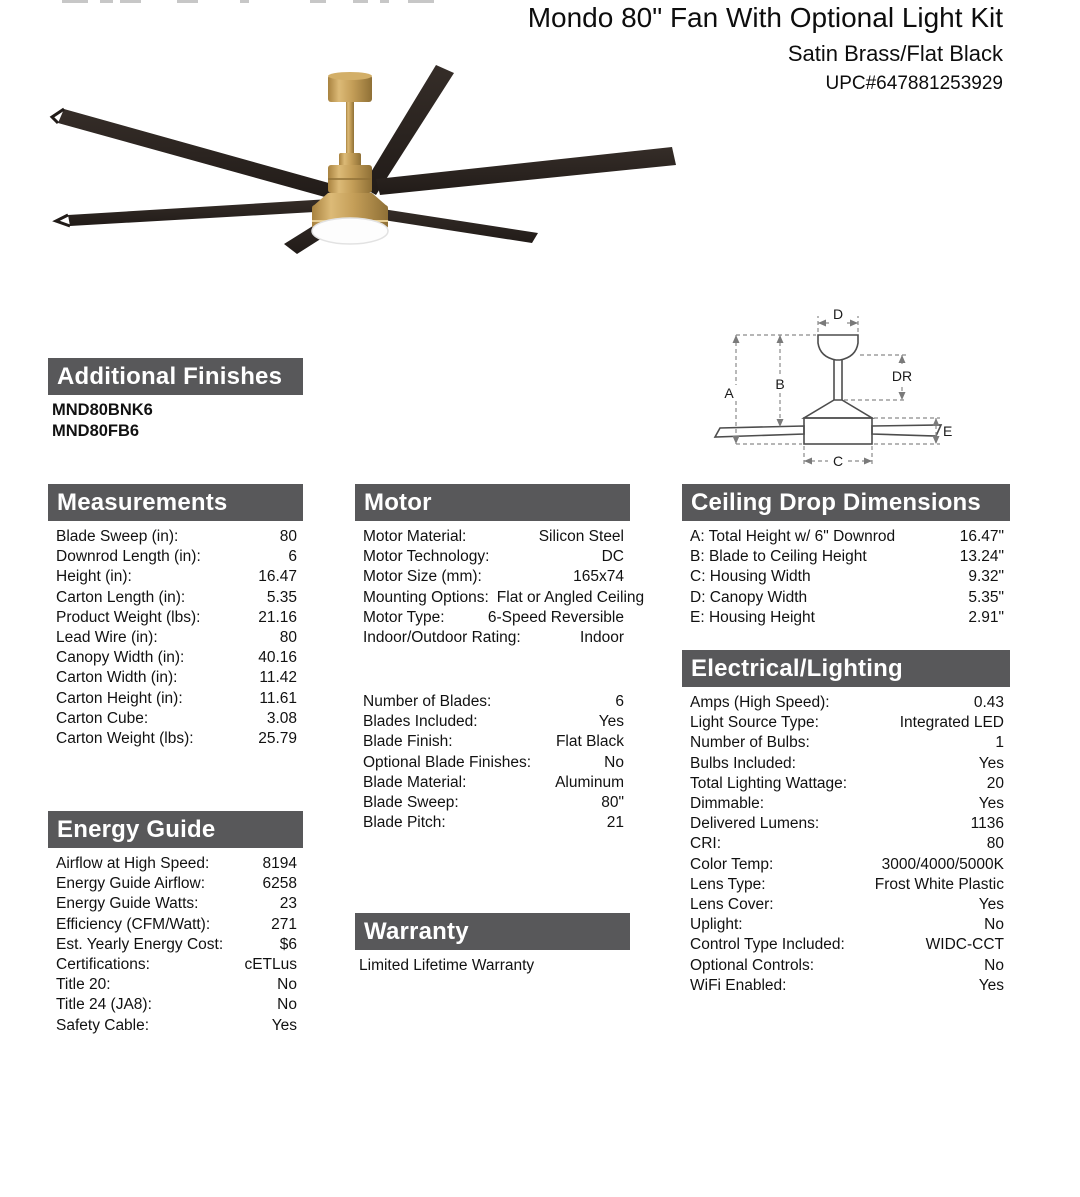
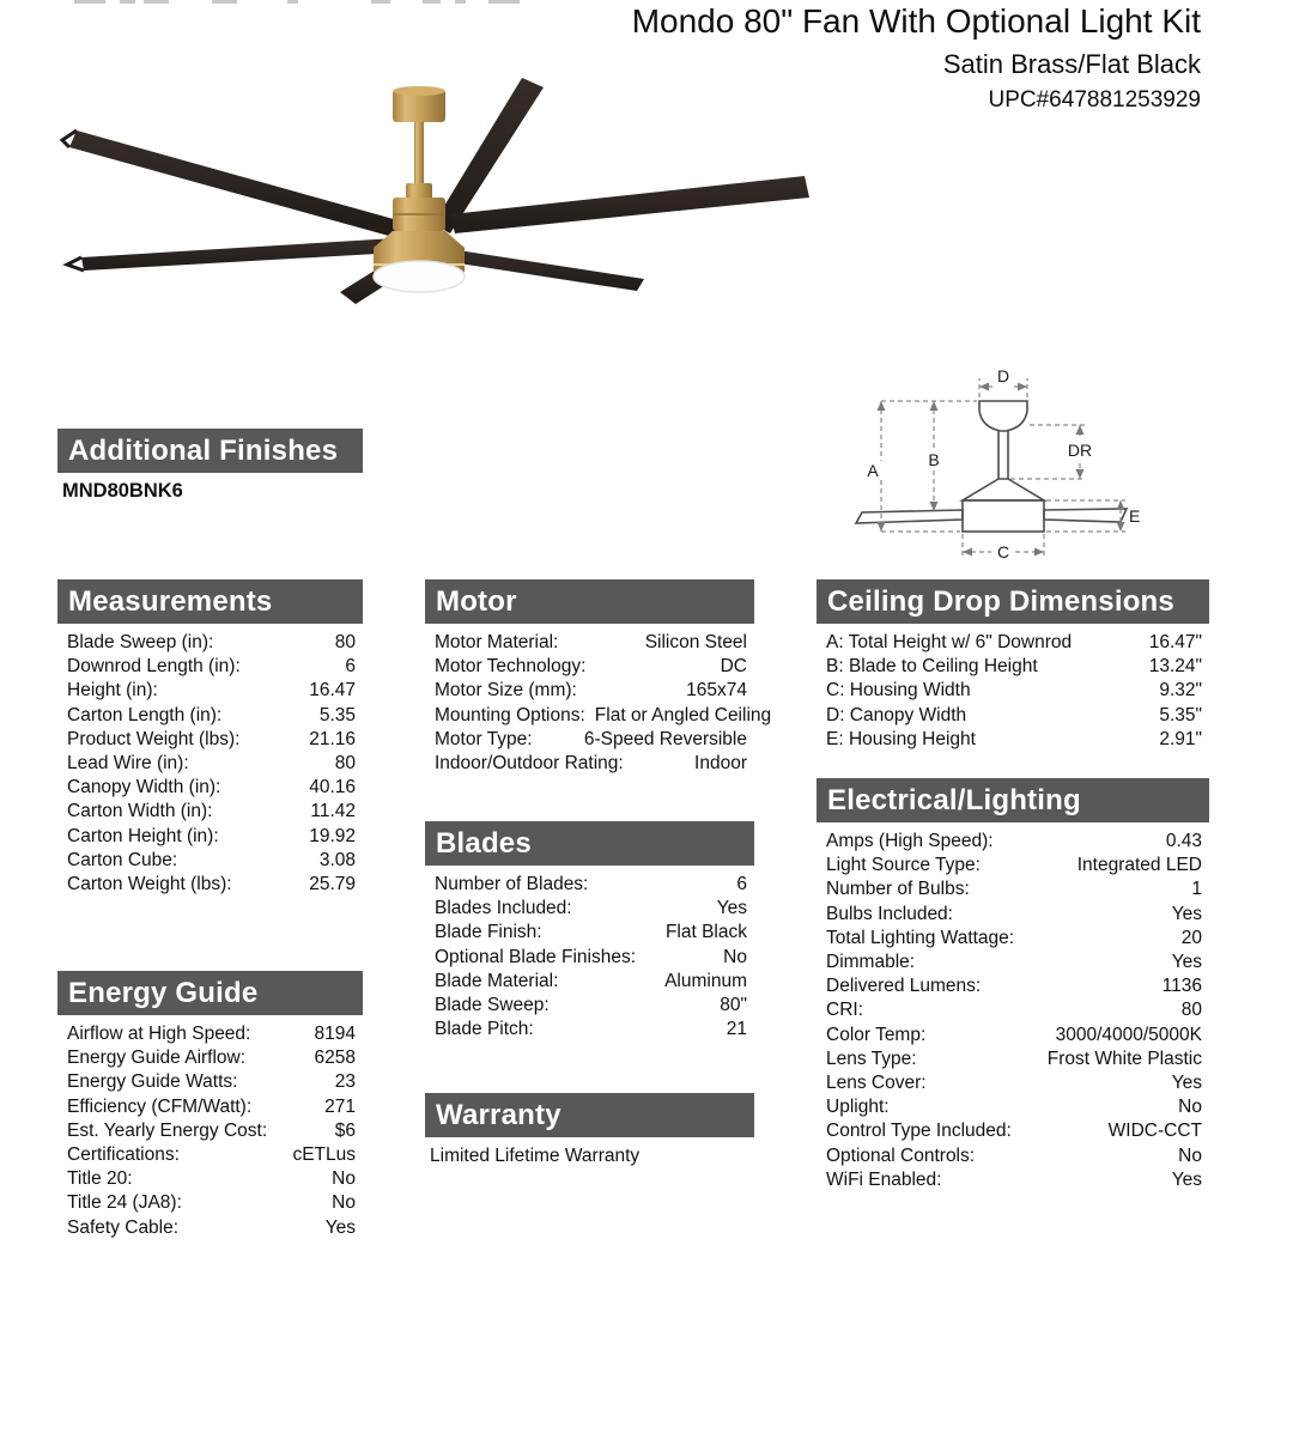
  Mondo 80" Fan With Optional Light Kit
  Satin Brass/Flat Black
  UPC#647881253929
  D
  A
  B
  DR
  E
  C
  Additional Finishes
  MND80BNK6
- MND80FB6
  Measurements
  Blade Sweep (in):
  80
  Downrod Length (in):
  6
  Height (in):
  16.47
  Carton Length (in):
  5.35
  Product Weight (lbs):
  21.16
  Lead Wire (in):
  80
  Canopy Width (in):
  40.16
  Carton Width (in):
  11.42
  Carton Height (in):
- 11.61
+ 19.92
  Carton Cube:
  3.08
  Carton Weight (lbs):
  25.79
  Energy Guide
  Airflow at High Speed:
  8194
  Energy Guide Airflow:
  6258
  Energy Guide Watts:
  23
  Efficiency (CFM/Watt):
  271
  Est. Yearly Energy Cost:
  $6
  Certifications:
  cETLus
  Title 20:
  No
  Title 24 (JA8):
  No
  Safety Cable:
  Yes
  Motor
  Motor Material:
  Silicon Steel
  Motor Technology:
  DC
  Motor Size (mm):
  165x74
  Mounting Options:
  Flat or Angled Ceiling
  Motor Type:
  6-Speed Reversible
  Indoor/Outdoor Rating:
  Indoor
+ Blades
  Number of Blades:
  6
  Blades Included:
  Yes
  Blade Finish:
  Flat Black
  Optional Blade Finishes:
  No
  Blade Material:
  Aluminum
  Blade Sweep:
  80"
  Blade Pitch:
  21
  Warranty
  Limited Lifetime Warranty
  Ceiling Drop Dimensions
  A: Total Height w/ 6" Downrod
  16.47"
  B: Blade to Ceiling Height
  13.24"
  C: Housing Width
  9.32"
  D: Canopy Width
  5.35"
  E: Housing Height
  2.91"
  Electrical/Lighting
  Amps (High Speed):
  0.43
  Light Source Type:
  Integrated LED
  Number of Bulbs:
  1
  Bulbs Included:
  Yes
  Total Lighting Wattage:
  20
  Dimmable:
  Yes
  Delivered Lumens:
  1136
  CRI:
  80
  Color Temp:
  3000/4000/5000K
  Lens Type:
  Frost White Plastic
  Lens Cover:
  Yes
  Uplight:
  No
  Control Type Included:
  WIDC-CCT
  Optional Controls:
  No
  WiFi Enabled:
  Yes
